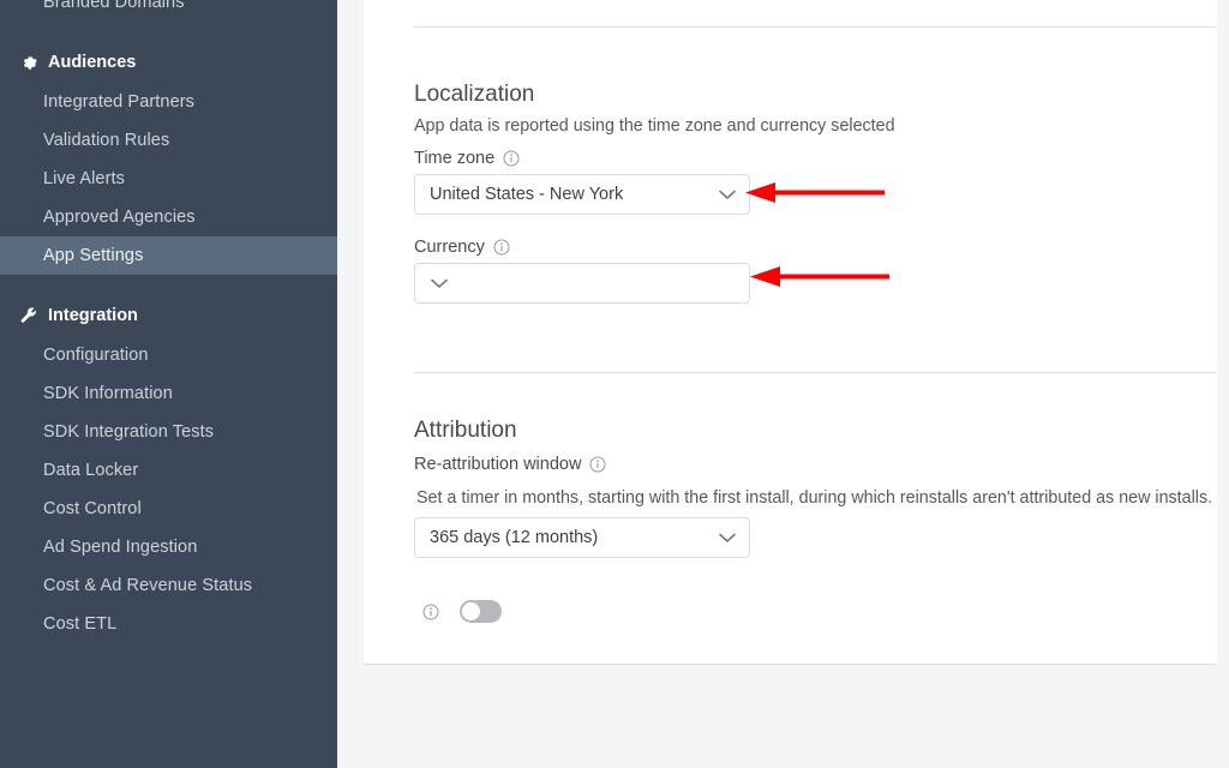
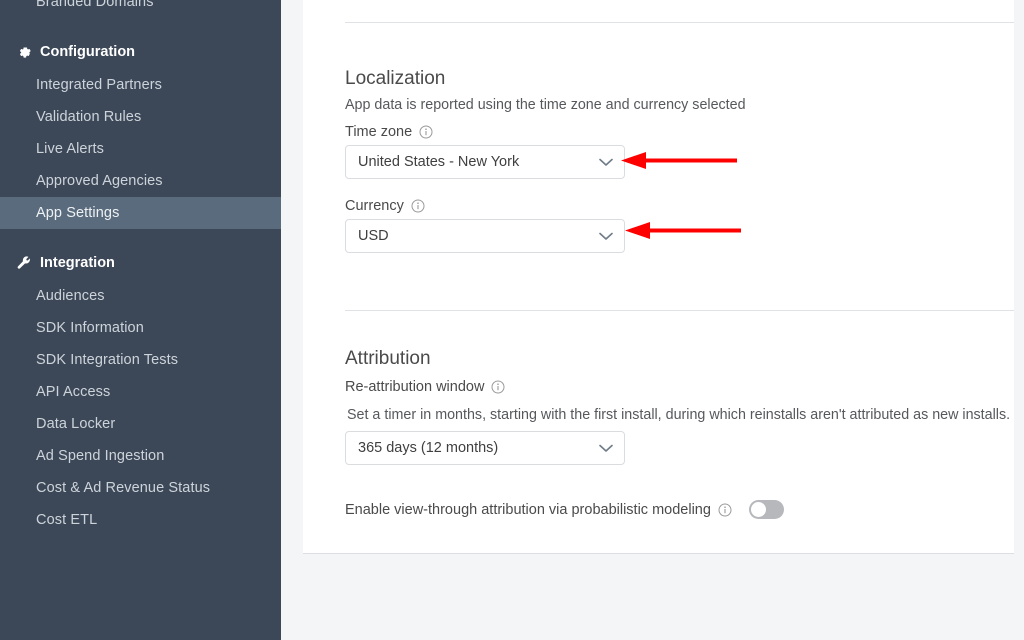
  Branded Domains
- Audiences
+ Configuration
  Integrated Partners
  Validation Rules
  Live Alerts
  Approved Agencies
  App Settings
  Integration
- Configuration
+ Audiences
  SDK Information
  SDK Integration Tests
+ API Access
  Data Locker
- Cost Control
  Ad Spend Ingestion
  Cost & Ad Revenue Status
  Cost ETL
  Localization
  App data is reported using the time zone and currency selected
  Time zone
  United States - New York
  Currency
+ USD
  Attribution
  Re-attribution window
  Set a timer in months, starting with the first install, during which reinstalls aren't attributed as new installs.
  365 days (12 months)
+ Enable view-through attribution via probabilistic modeling
